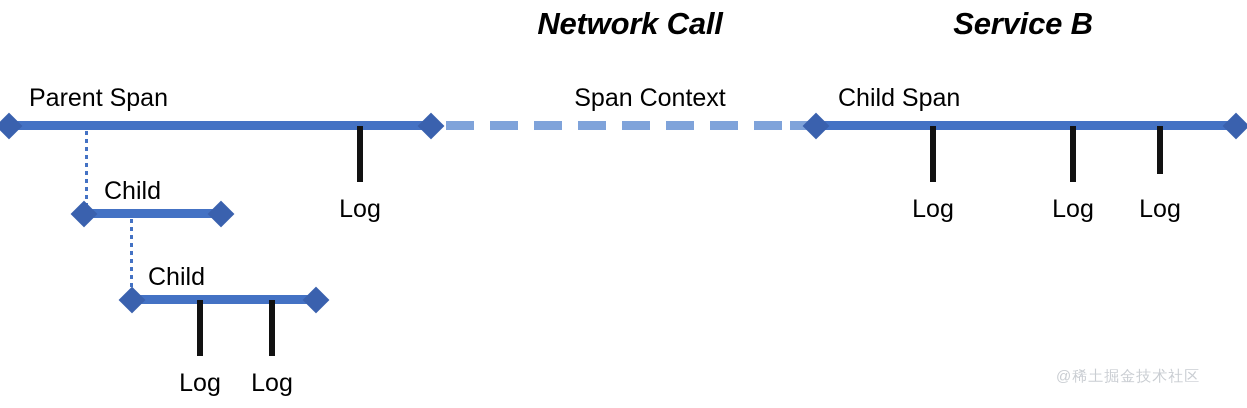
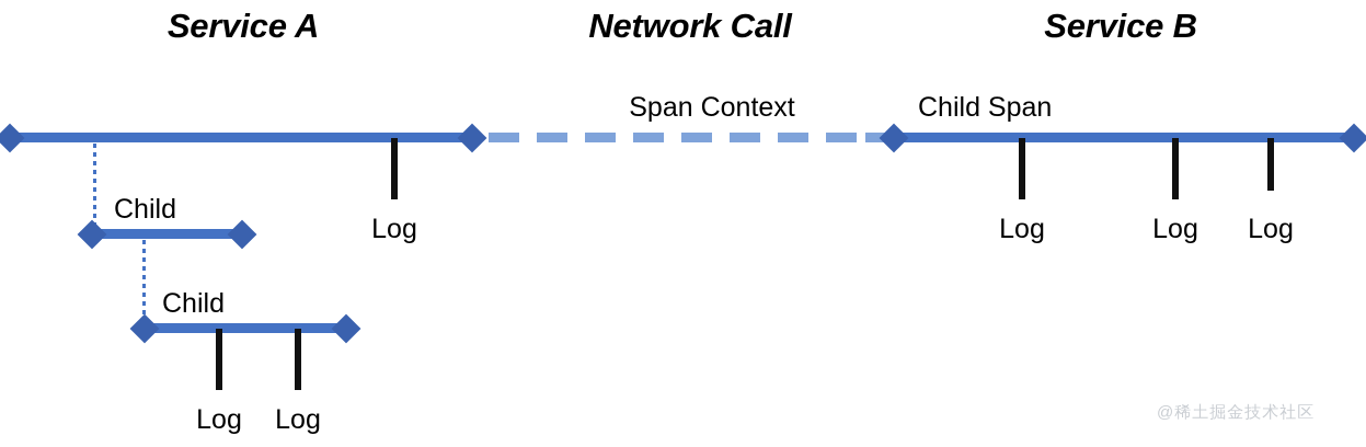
+ Service A
  Network Call
  Service B
- Parent Span
  Log
  Child
  Child
  Log
  Log
  Span Context
  Child Span
  Log
  Log
  Log
  @稀土掘金技术社区
